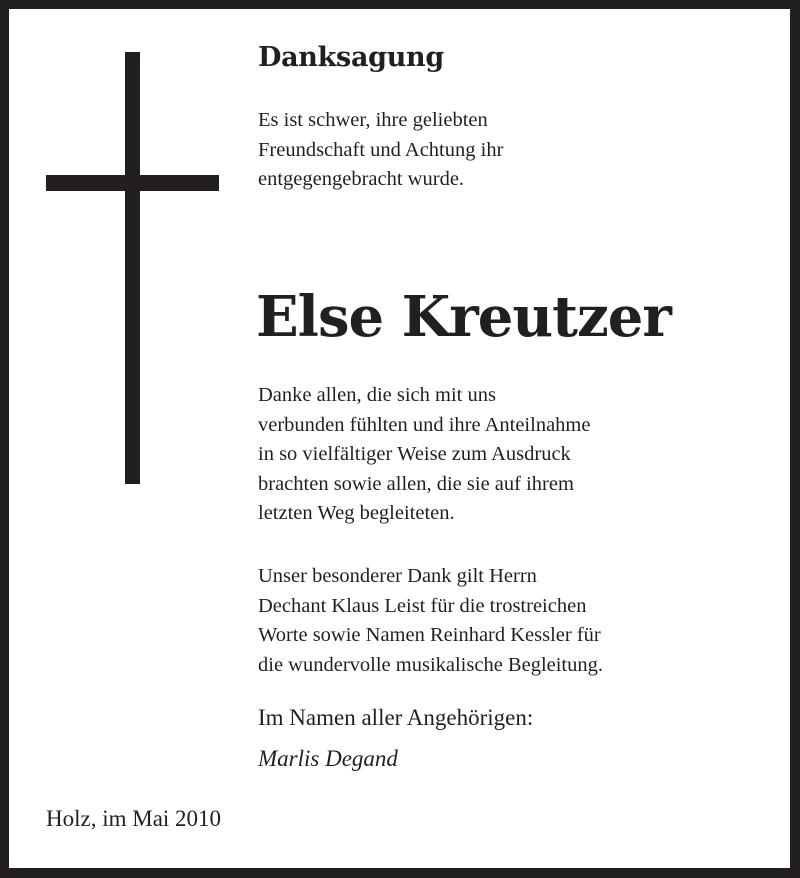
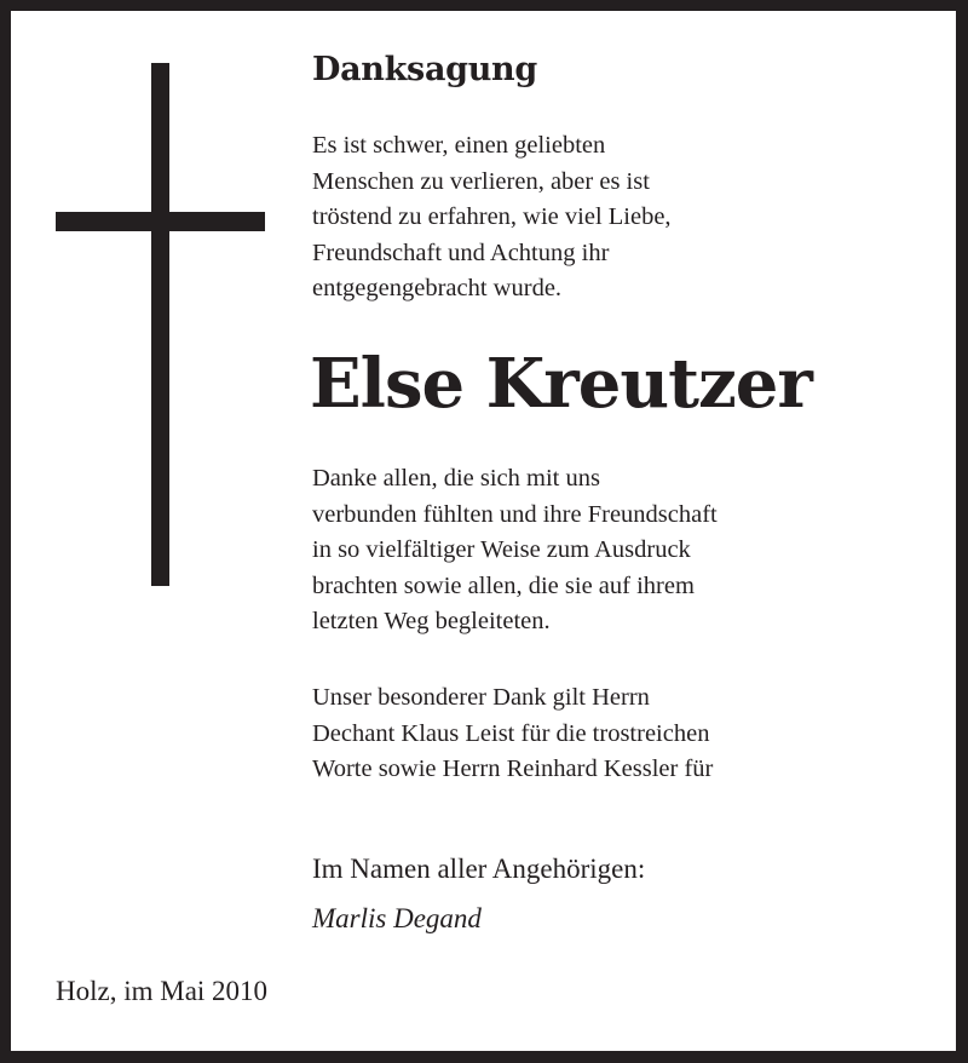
  Danksagung
- Es ist schwer, ihre geliebten
+ Es ist schwer, einen geliebten
+ Menschen zu verlieren, aber es ist
+ tröstend zu erfahren, wie viel Liebe,
  Freundschaft und Achtung ihr
  entgegengebracht wurde.
  Else Kreutzer
  Danke allen, die sich mit uns
- verbunden fühlten und ihre Anteilnahme
+ verbunden fühlten und ihre Freundschaft
  in so vielfältiger Weise zum Ausdruck
  brachten sowie allen, die sie auf ihrem
  letzten Weg begleiteten.
  Unser besonderer Dank gilt Herrn
  Dechant Klaus Leist für die trostreichen
- Worte sowie Namen Reinhard Kessler für
+ Worte sowie Herrn Reinhard Kessler für
- die wundervolle musikalische Begleitung.
  Im Namen aller Angehörigen:
  Marlis Degand
  Holz, im Mai 2010
